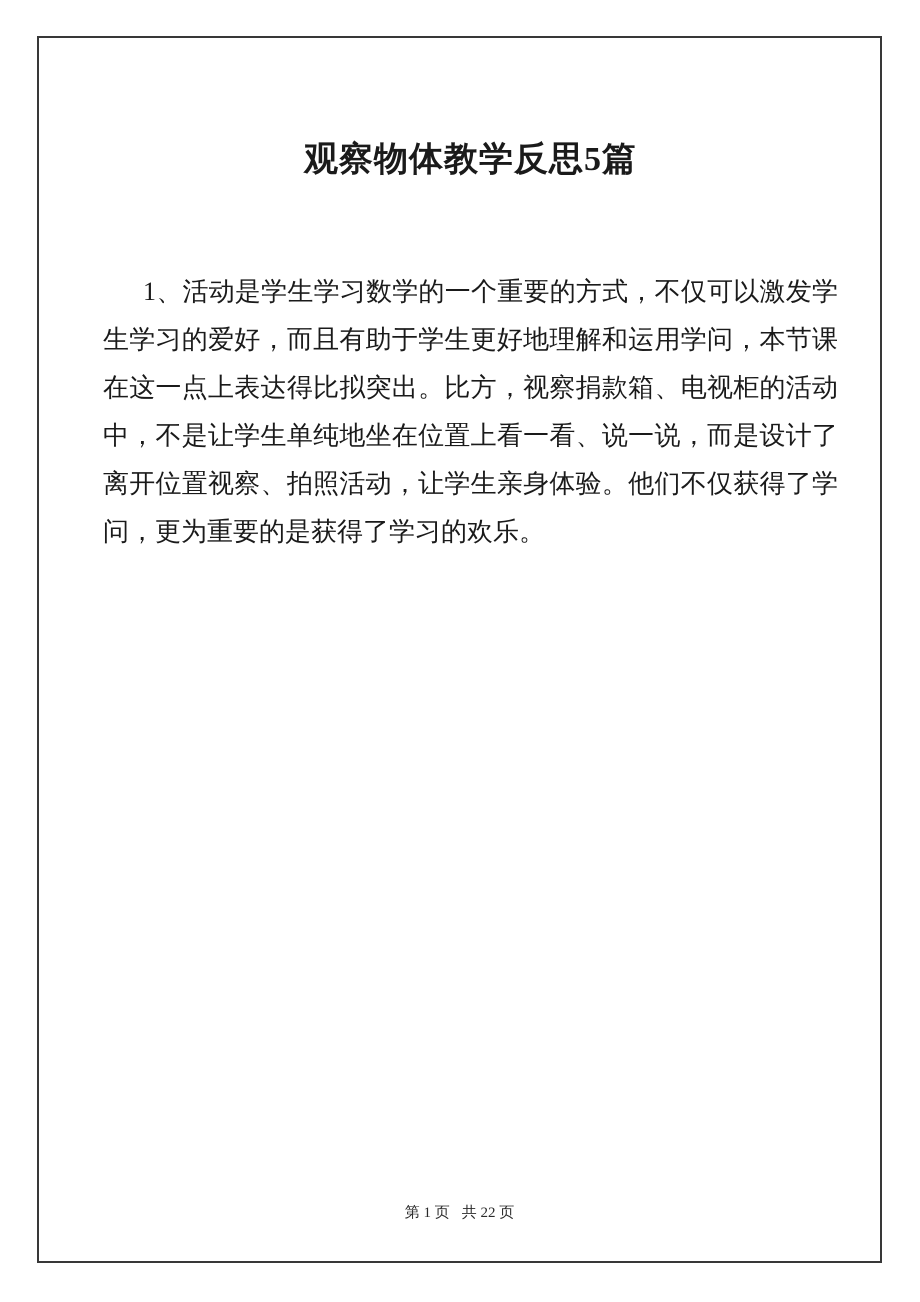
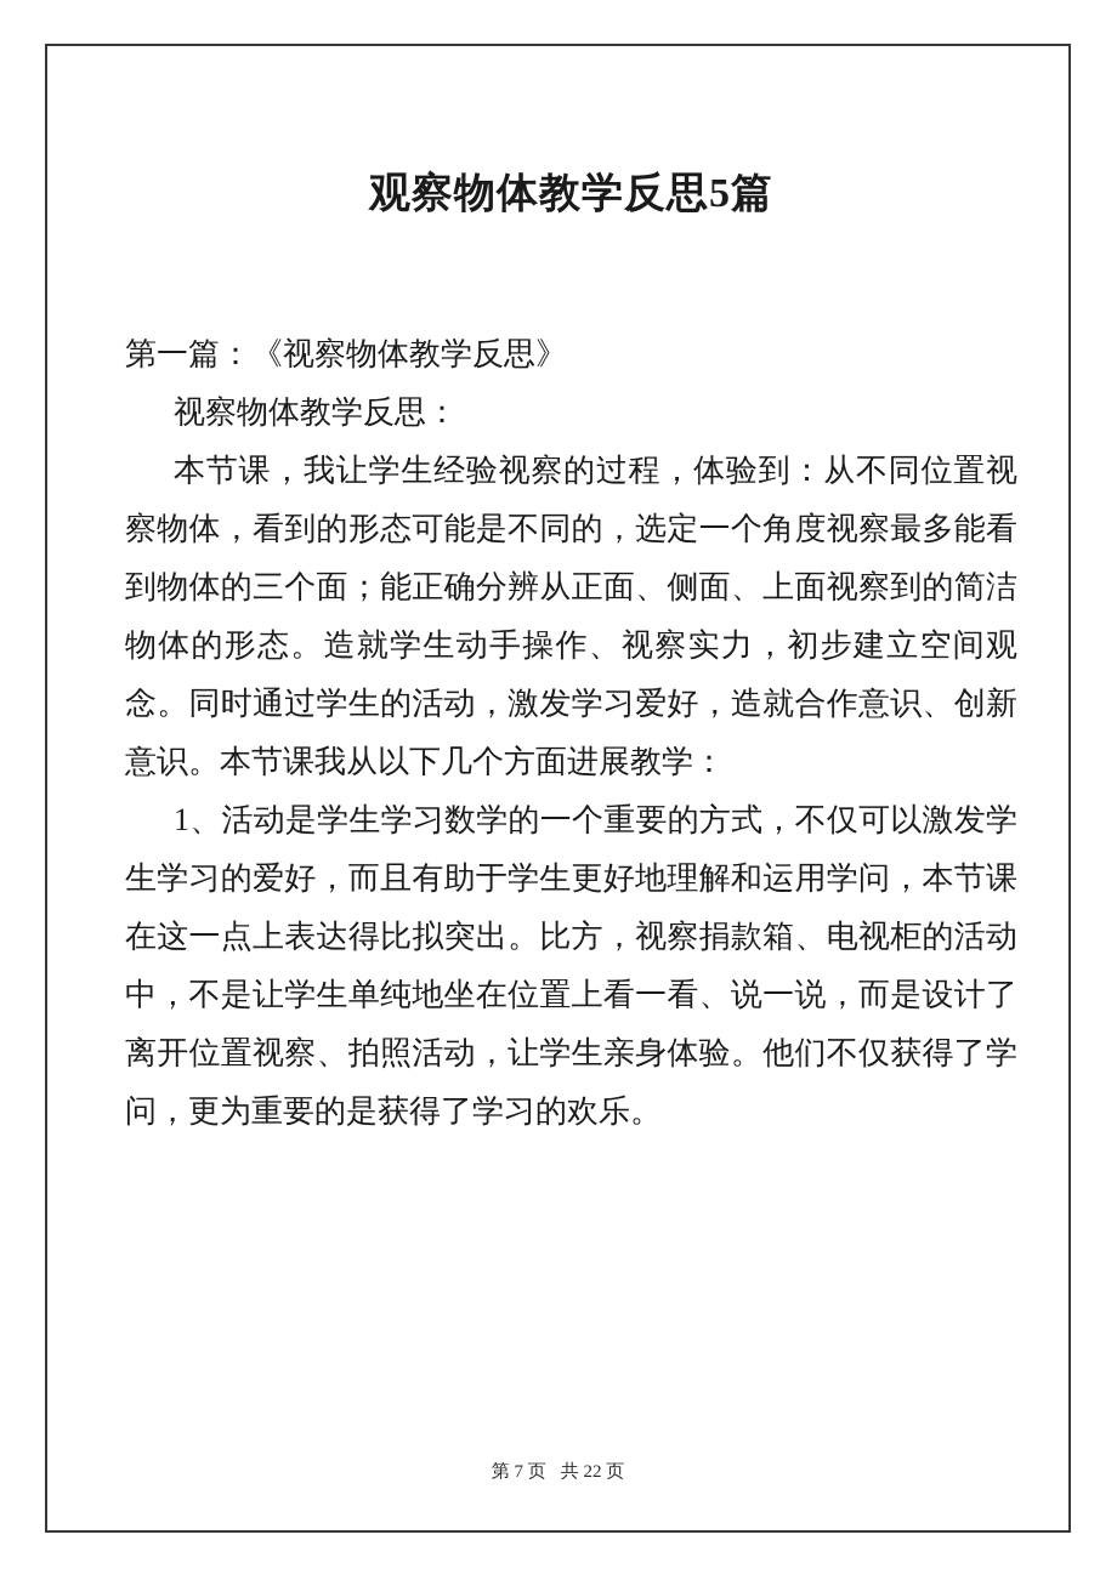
  观察物体教学反思5篇
+ 第一篇：《视察物体教学反思》
+ 视察物体教学反思：
+ 本节课，我让学生经验视察的过程，体验到：从不同位置视察物体，看到的形态可能是不同的，选定一个角度视察最多能看到物体的三个面；能正确分辨从正面、侧面、上面视察到的简洁物体的形态。造就学生动手操作、视察实力，初步建立空间观念。同时通过学生的活动，激发学习爱好，造就合作意识、创新意识。本节课我从以下几个方面进展教学：
  1、活动是学生学习数学的一个重要的方式，不仅可以激发学生学习的爱好，而且有助于学生更好地理解和运用学问，本节课在这一点上表达得比拟突出。比方，视察捐款箱、电视柜的活动中，不是让学生单纯地坐在位置上看一看、说一说，而是设计了离开位置视察、拍照活动，让学生亲身体验。他们不仅获得了学问，更为重要的是获得了学习的欢乐。
- 第 1 页 共 22 页
+ 第 7 页 共 22 页
